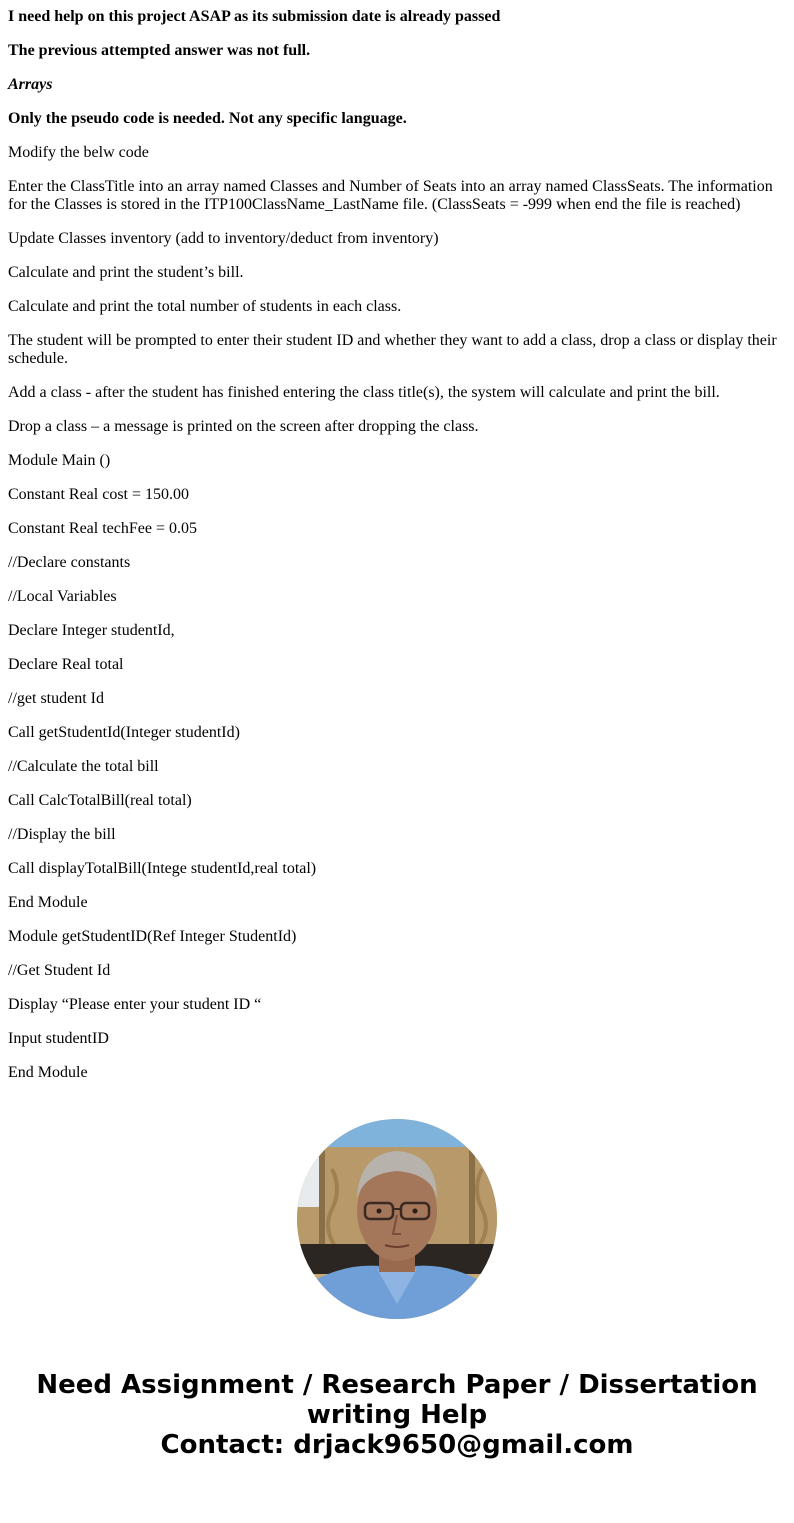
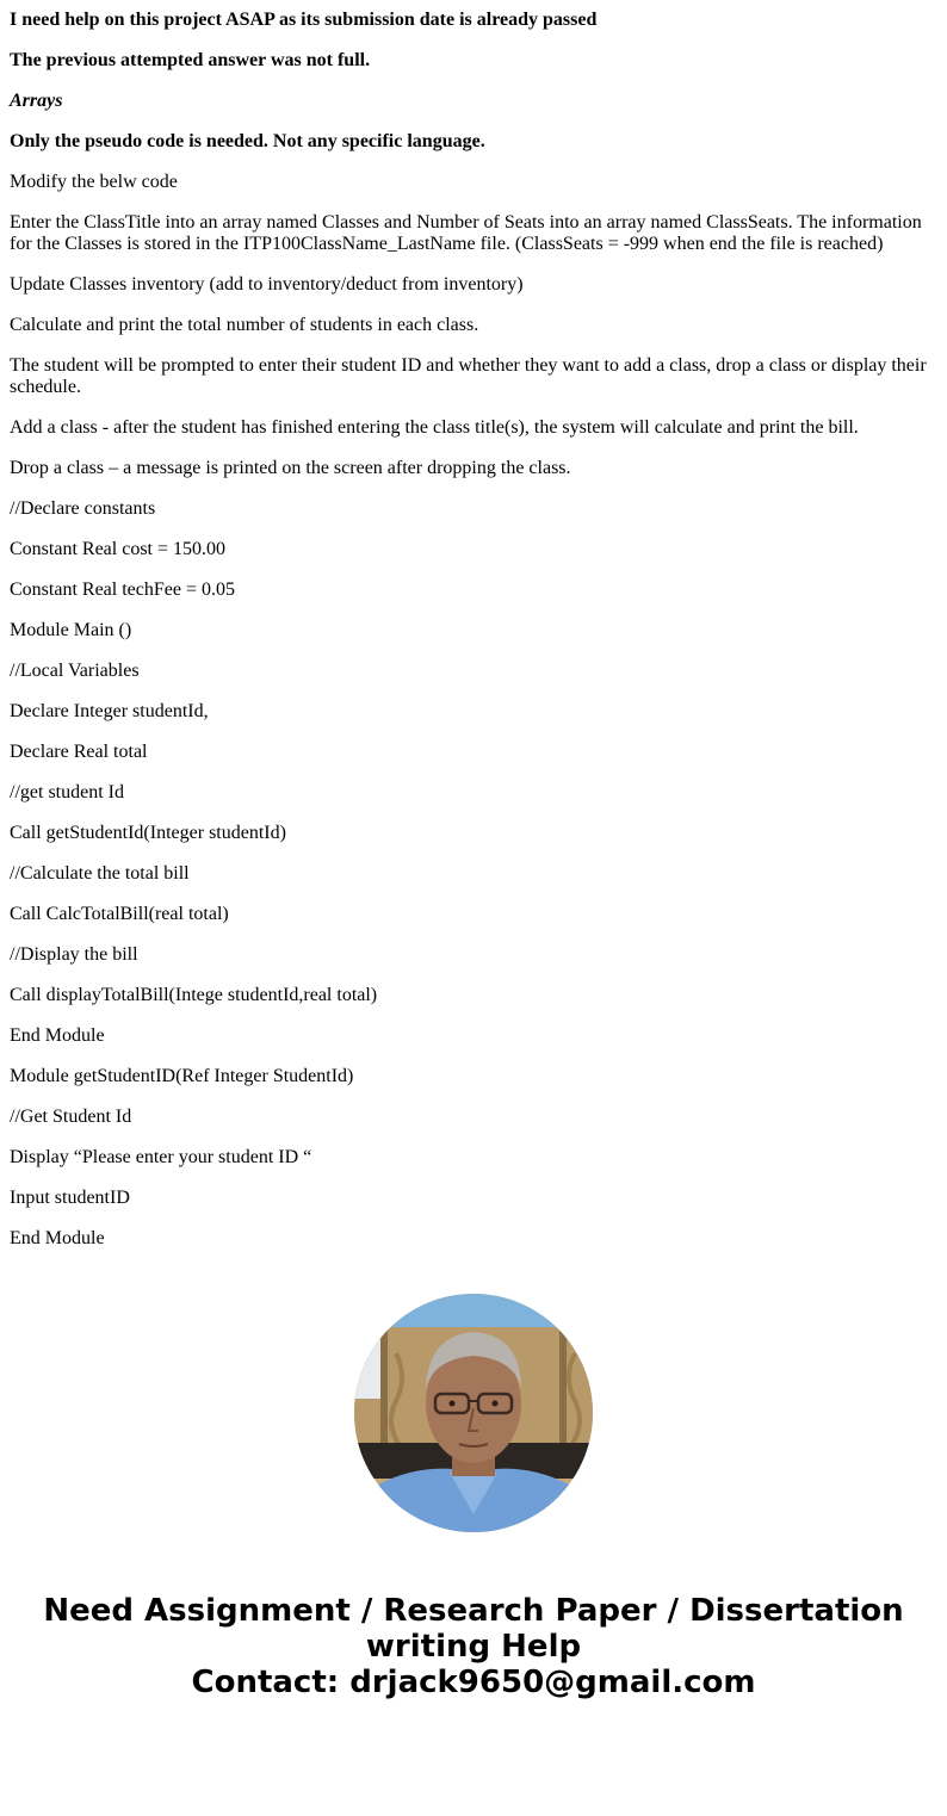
  I need help on this project ASAP as its submission date is already passed
  The previous attempted answer was not full.
  Arrays
  Only the pseudo code is needed. Not any specific language.
  Modify the belw code
  Enter the ClassTitle into an array named Classes and Number of Seats into an array named ClassSeats. The information for the Classes is stored in the ITP100ClassName_LastName file. (ClassSeats = -999 when end the file is reached)
  Update Classes inventory (add to inventory/deduct from inventory)
- Calculate and print the student’s bill.
  Calculate and print the total number of students in each class.
  The student will be prompted to enter their student ID and whether they want to add a class, drop a class or display their schedule.
  Add a class - after the student has finished entering the class title(s), the system will calculate and print the bill.
  Drop a class – a message is printed on the screen after dropping the class.
- Module Main ()
+ //Declare constants
  Constant Real cost = 150.00
  Constant Real techFee = 0.05
- //Declare constants
+ Module Main ()
  //Local Variables
  Declare Integer studentId,
  Declare Real total
  //get student Id
  Call getStudentId(Integer studentId)
  //Calculate the total bill
  Call CalcTotalBill(real total)
  //Display the bill
  Call displayTotalBill(Intege studentId,real total)
  End Module
  Module getStudentID(Ref Integer StudentId)
  //Get Student Id
  Display “Please enter your student ID “
  Input studentID
  End Module
  Need Assignment / Research Paper / Dissertation
  writing Help
  Contact: drjack9650@gmail.com
